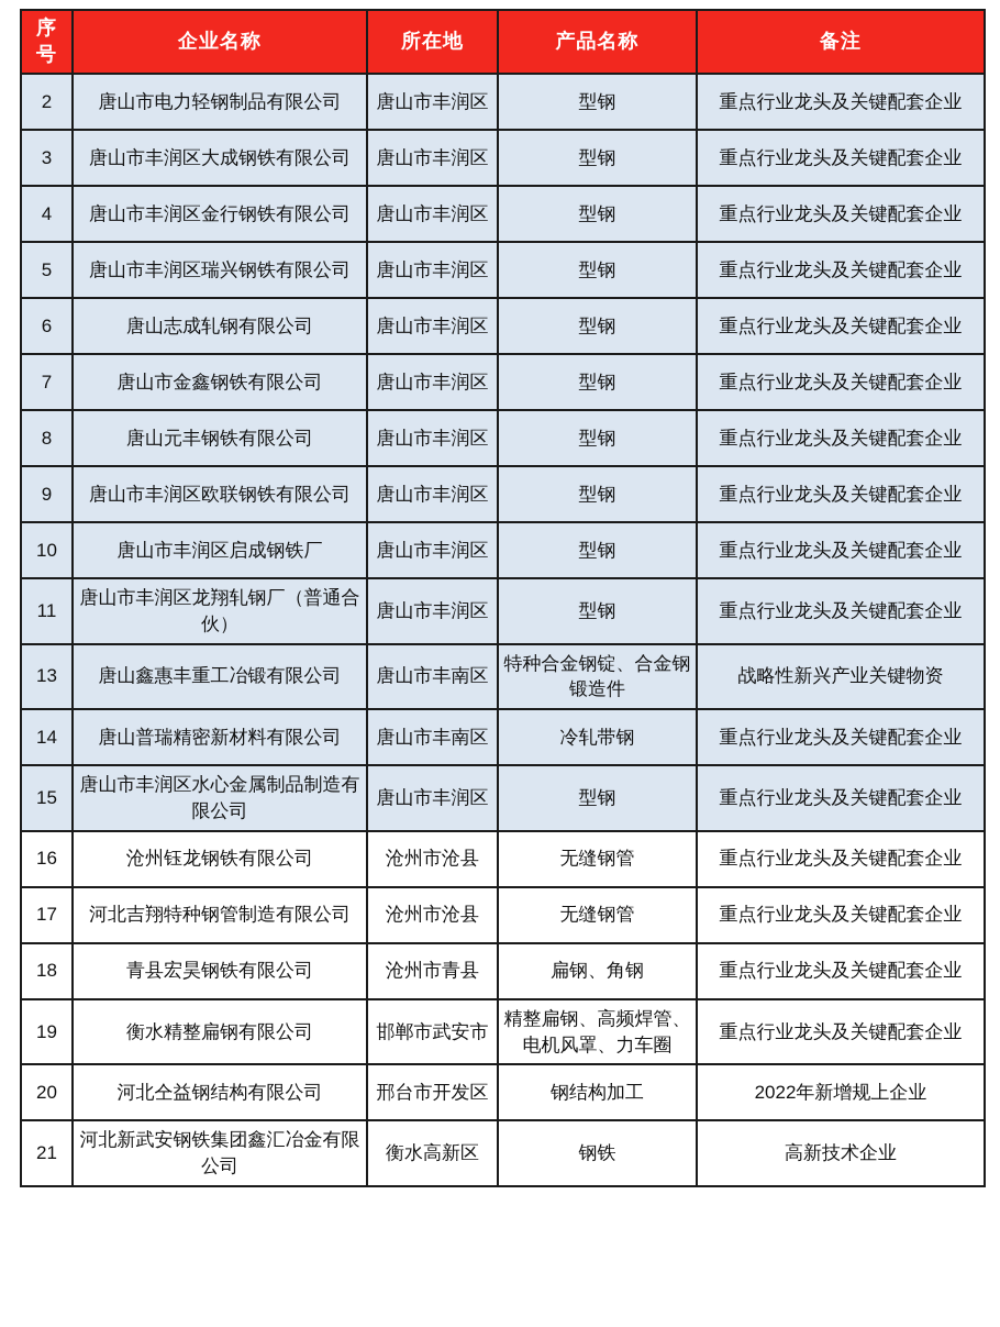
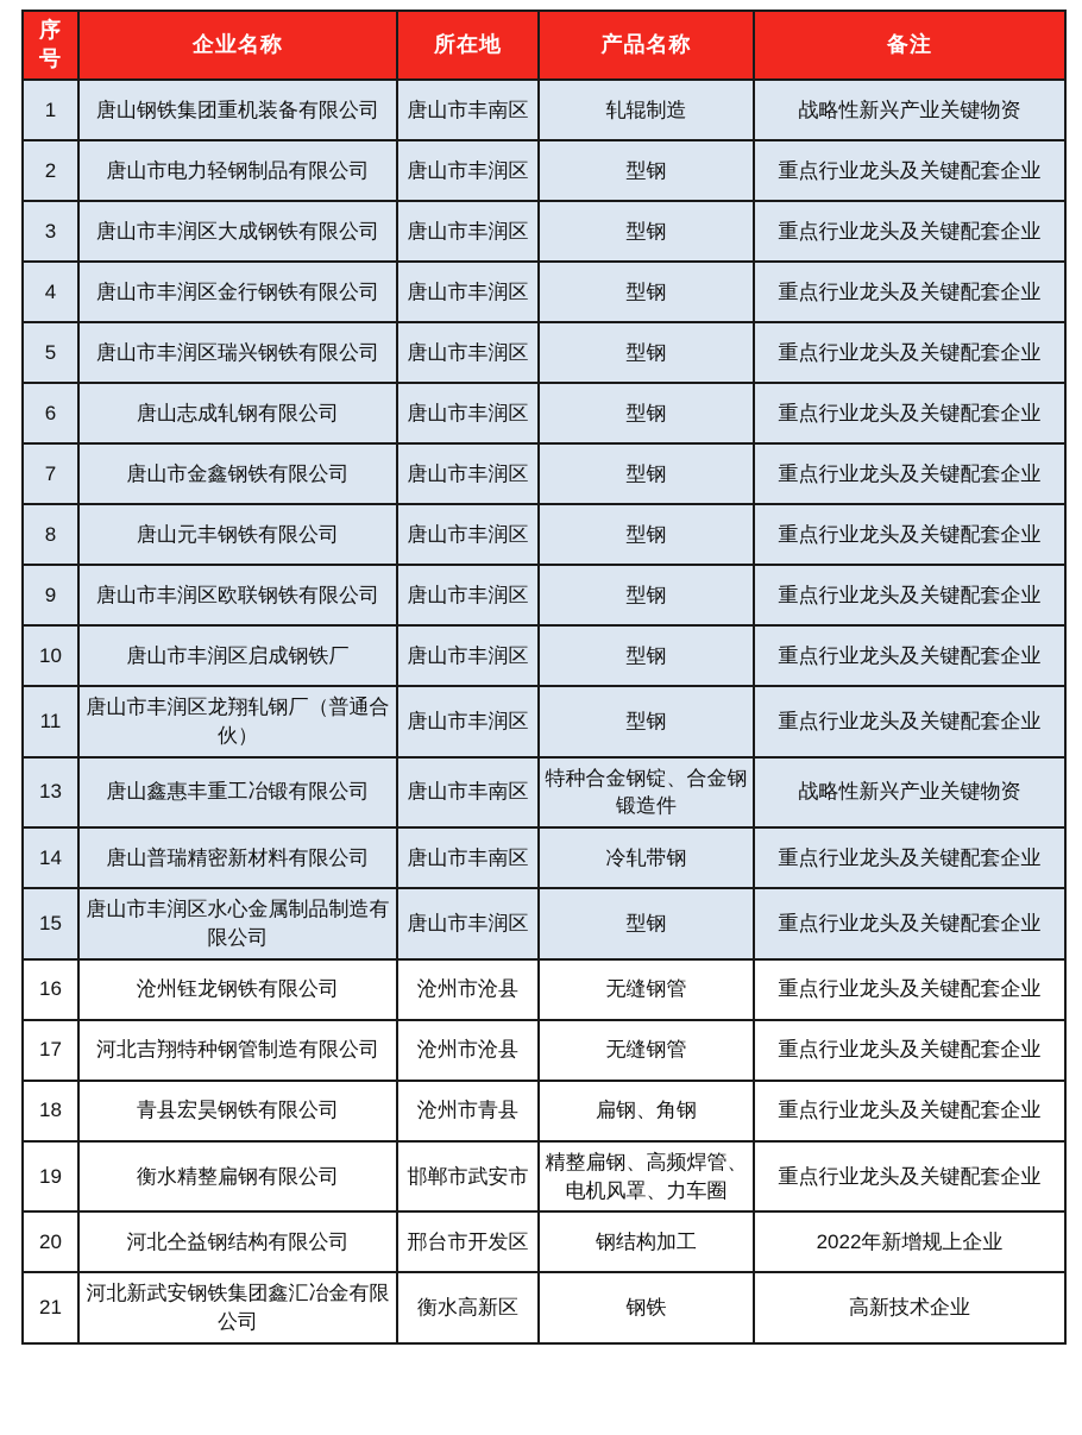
  序号	企业名称	所在地	产品名称	备注
+ 1	唐山钢铁集团重机装备有限公司	唐山市丰南区	轧辊制造	战略性新兴产业关键物资
  2	唐山市电力轻钢制品有限公司	唐山市丰润区	型钢	重点行业龙头及关键配套企业
  3	唐山市丰润区大成钢铁有限公司	唐山市丰润区	型钢	重点行业龙头及关键配套企业
  4	唐山市丰润区金行钢铁有限公司	唐山市丰润区	型钢	重点行业龙头及关键配套企业
  5	唐山市丰润区瑞兴钢铁有限公司	唐山市丰润区	型钢	重点行业龙头及关键配套企业
  6	唐山志成轧钢有限公司	唐山市丰润区	型钢	重点行业龙头及关键配套企业
  7	唐山市金鑫钢铁有限公司	唐山市丰润区	型钢	重点行业龙头及关键配套企业
  8	唐山元丰钢铁有限公司	唐山市丰润区	型钢	重点行业龙头及关键配套企业
  9	唐山市丰润区欧联钢铁有限公司	唐山市丰润区	型钢	重点行业龙头及关键配套企业
  10	唐山市丰润区启成钢铁厂	唐山市丰润区	型钢	重点行业龙头及关键配套企业
  11	唐山市丰润区龙翔轧钢厂（普通合伙）	唐山市丰润区	型钢	重点行业龙头及关键配套企业
  13	唐山鑫惠丰重工冶锻有限公司	唐山市丰南区	特种合金钢锭、合金钢锻造件	战略性新兴产业关键物资
  14	唐山普瑞精密新材料有限公司	唐山市丰南区	冷轧带钢	重点行业龙头及关键配套企业
  15	唐山市丰润区水心金属制品制造有限公司	唐山市丰润区	型钢	重点行业龙头及关键配套企业
  16	沧州钰龙钢铁有限公司	沧州市沧县	无缝钢管	重点行业龙头及关键配套企业
  17	河北吉翔特种钢管制造有限公司	沧州市沧县	无缝钢管	重点行业龙头及关键配套企业
  18	青县宏昊钢铁有限公司	沧州市青县	扁钢、角钢	重点行业龙头及关键配套企业
  19	衡水精整扁钢有限公司	邯郸市武安市	精整扁钢、高频焊管、电机风罩、力车圈	重点行业龙头及关键配套企业
  20	河北仝益钢结构有限公司	邢台市开发区	钢结构加工	2022年新增规上企业
  21	河北新武安钢铁集团鑫汇冶金有限公司	衡水高新区	钢铁	高新技术企业
